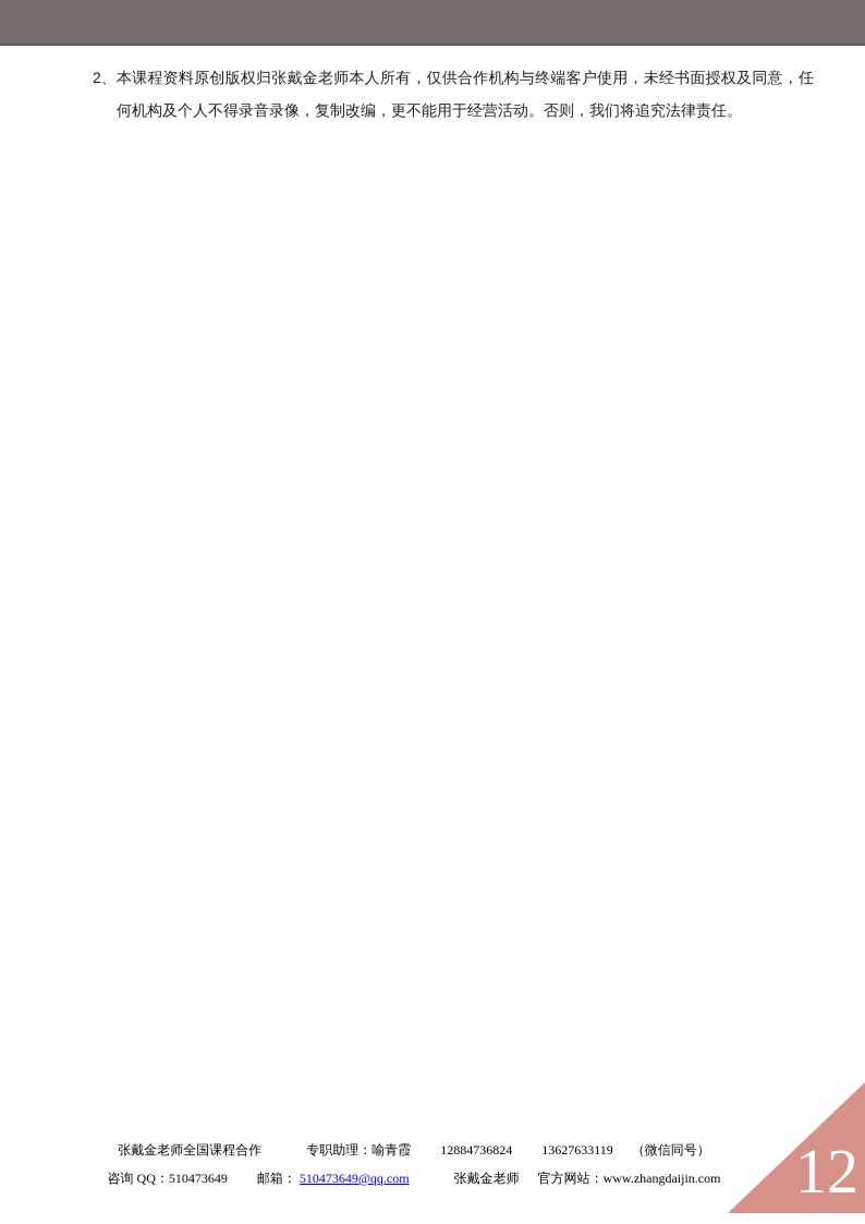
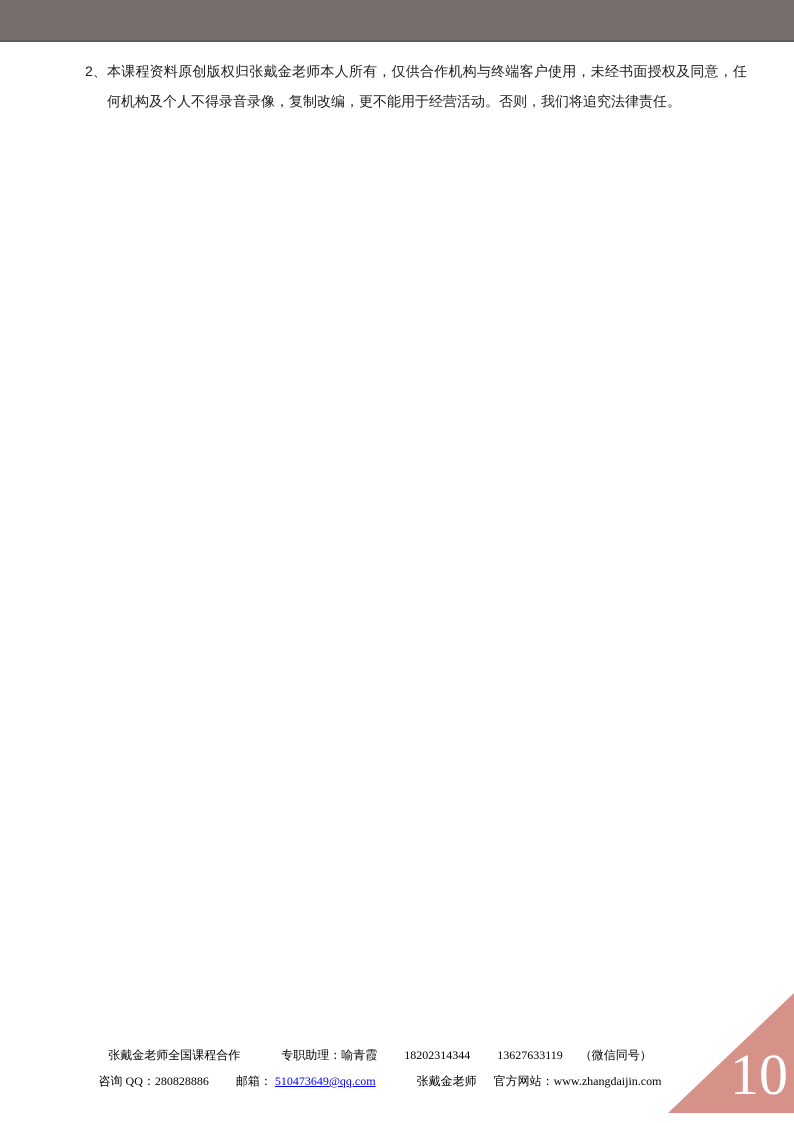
  张戴金老师——培训常青树，讲课实力派，听了都说好！ 连续 10 年全国排课量遥遥领先
  2、
  本课程资料原创版权归张戴金老师本人所有，仅供合作机构与终端客户使用，未经书面授权及同意，任何机构及个人不得录音录像，复制改编，更不能用于经营活动。否则，我们将追究法律责任。
- 张戴金老师全国课程合作 专职助理：喻青霞 12884736824 13627633119 （微信同号）
+ 张戴金老师全国课程合作 专职助理：喻青霞 18202314344 13627633119 （微信同号）
- 咨询 QQ：510473649 邮箱： 510473649@qq.com 张戴金老师 官方网站：www.zhangdaijin.com
+ 咨询 QQ：280828886 邮箱： 510473649@qq.com 张戴金老师 官方网站：www.zhangdaijin.com
- 12
+ 10
